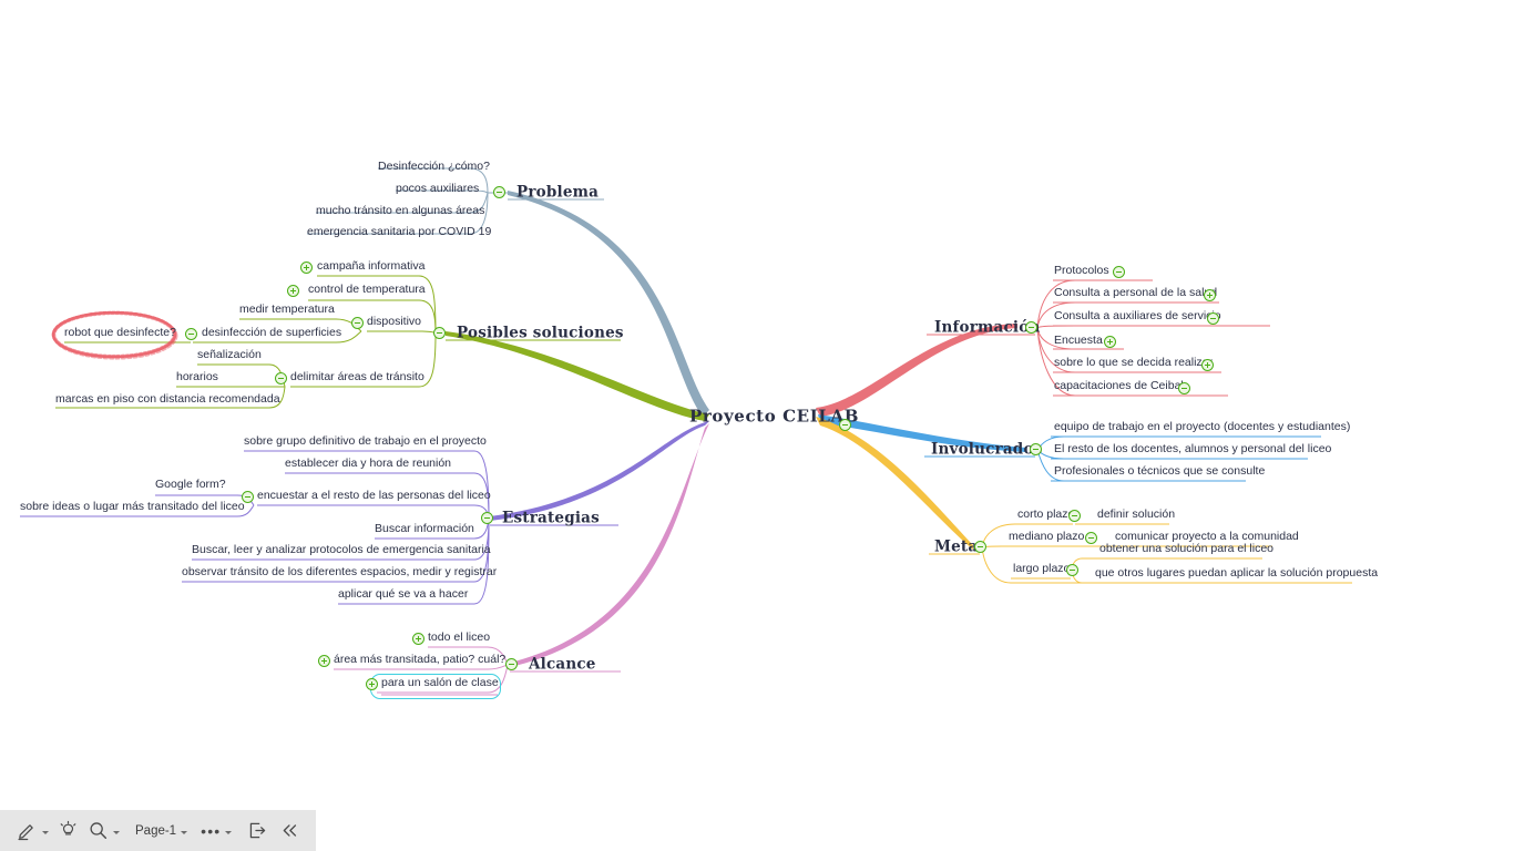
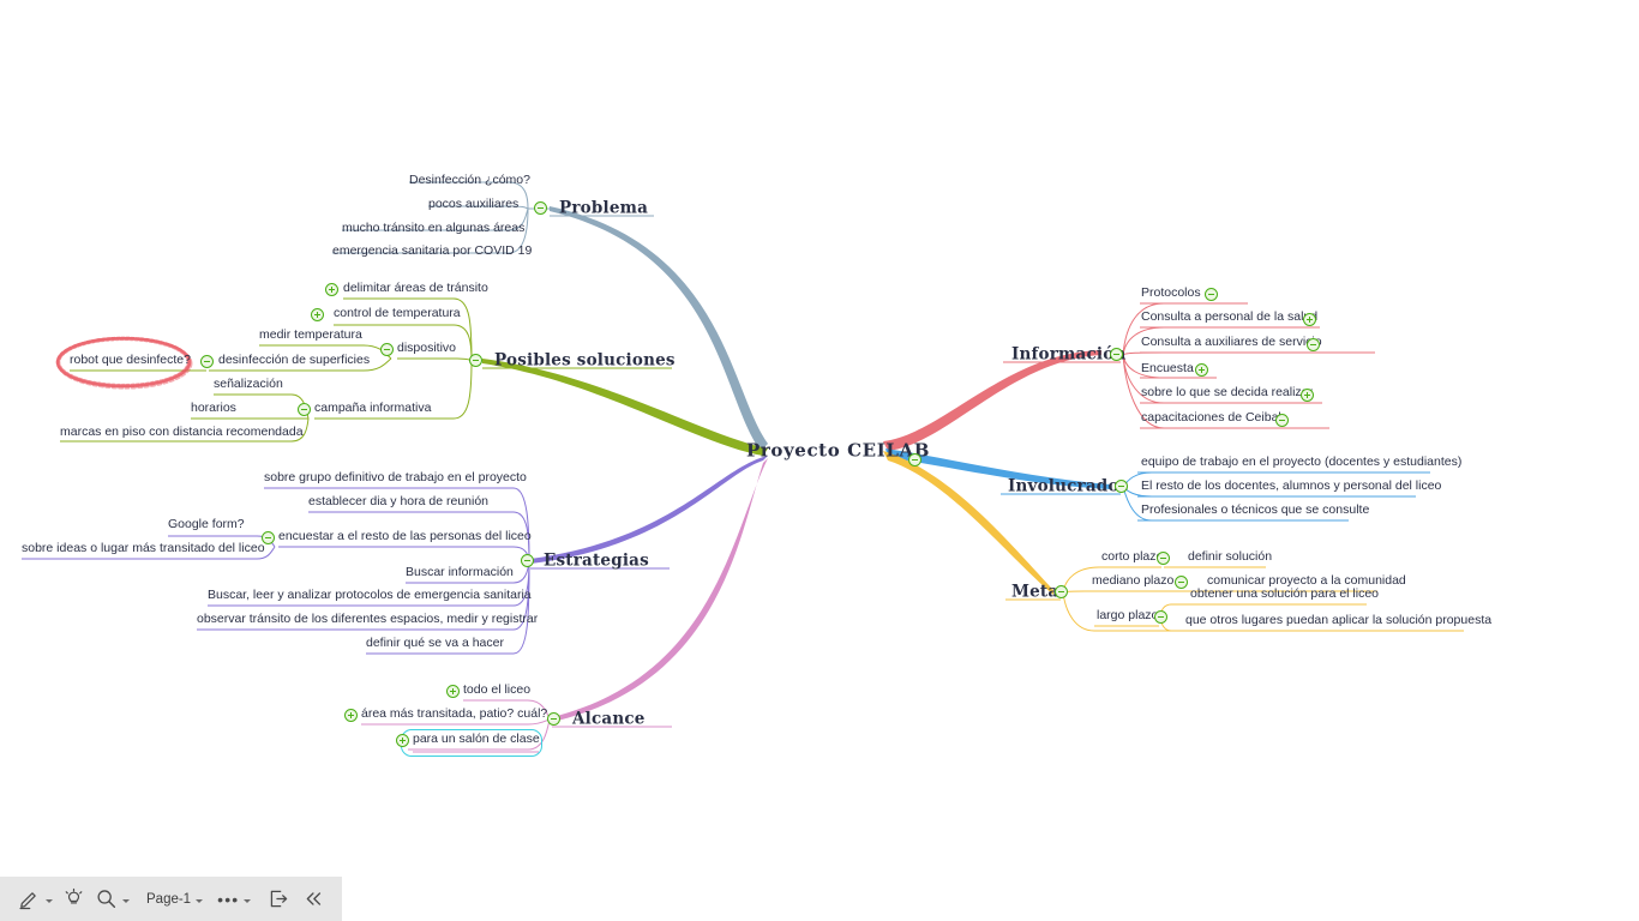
  Proyecto CEILAB
  Problema
  Desinfección ¿cómo?
  pocos auxiliares
  mucho tránsito en algunas áreas
  emergencia sanitaria por COVID 19
  Posibles soluciones
- campaña informativa
+ delimitar áreas de tránsito
  control de temperatura
  dispositivo
  medir temperatura
  desinfección de superficies
  robot que desinfecte?
- delimitar áreas de tránsito
+ campaña informativa
  señalización
  horarios
  marcas en piso con distancia recomendada
  Estrategias
  sobre grupo definitivo de trabajo en el proyecto
  establecer dia y hora de reunión
  encuestar a el resto de las personas del liceo
  Google form?
  sobre ideas o lugar más transitado del liceo
  Buscar información
  Buscar, leer y analizar protocolos de emergencia sanitaria
  observar tránsito de los diferentes espacios, medir y registrar
- aplicar qué se va a hacer
+ definir qué se va a hacer
  Alcance
  todo el liceo
  área más transitada, patio? cuál?
  para un salón de clase
  Informació
  Protocolos
  Consulta a personal de la sa
  Consulta a auxiliares de servi
  Encuesta
  sobre lo que se decida realiz
  capacitaciones de Ceib
  Involucrad
  equipo de trabajo en el proyecto (docentes y estudiantes)
  El resto de los docentes, alumnos y personal del liceo
  Profesionales o técnicos que se consulte
  Meta
  corto plaz
  definir solución
  mediano plazo
  comunicar proyecto a la comunidad
  largo plaz
  obtener una solución para el liceo
  que otros lugares puedan aplicar la solución propuesta
  Page-1
  •••
